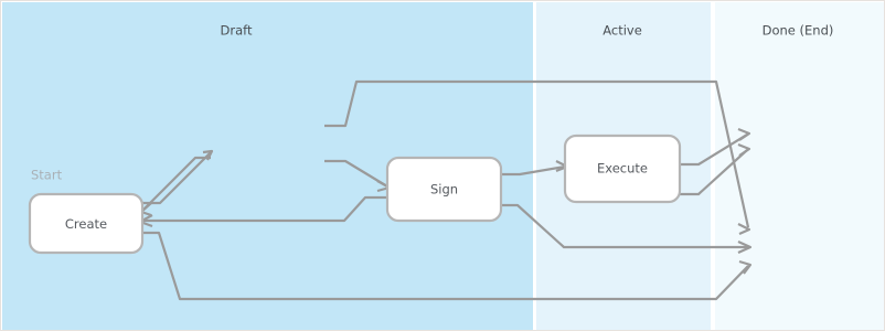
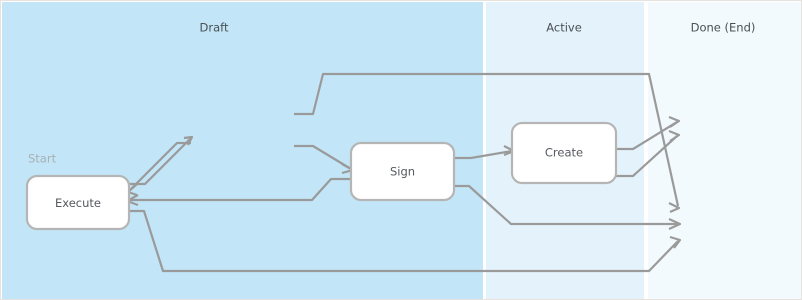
  Draft
  Active
  Done (End)
  Start
- Create
+ Execute
  Sign
- Execute
+ Create
